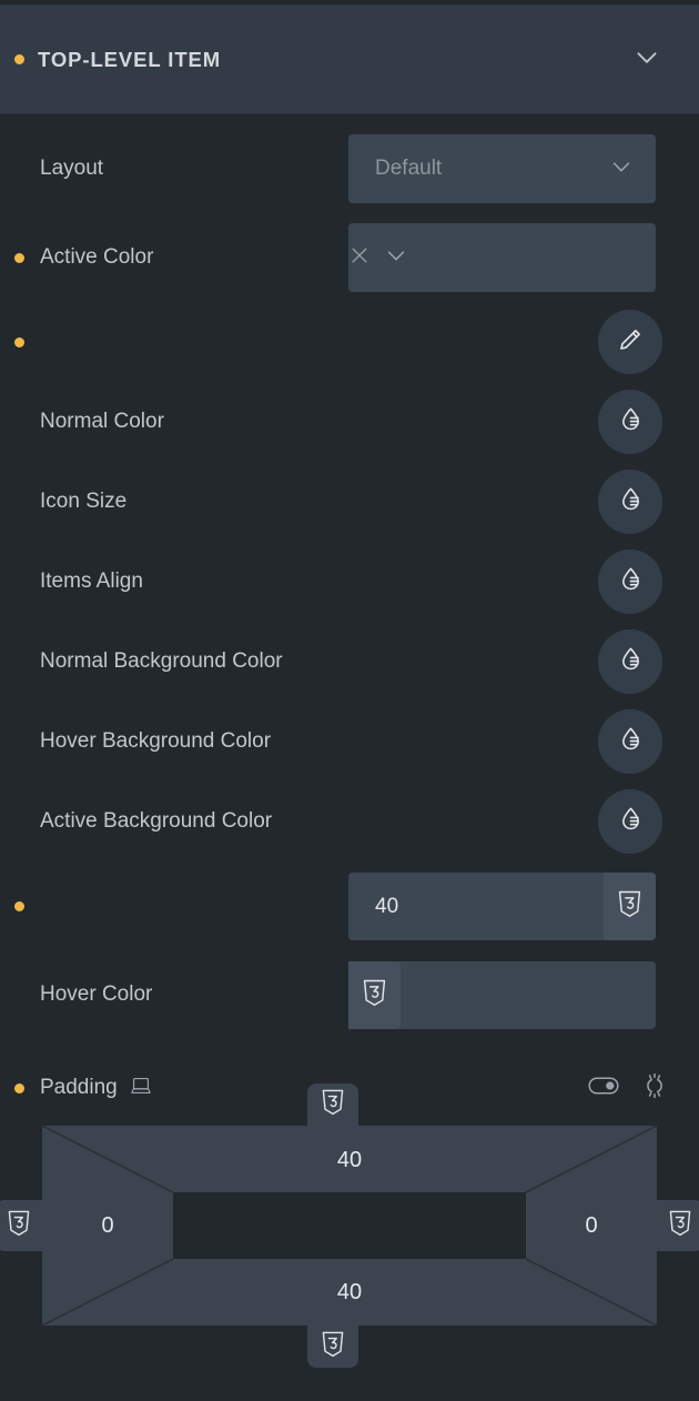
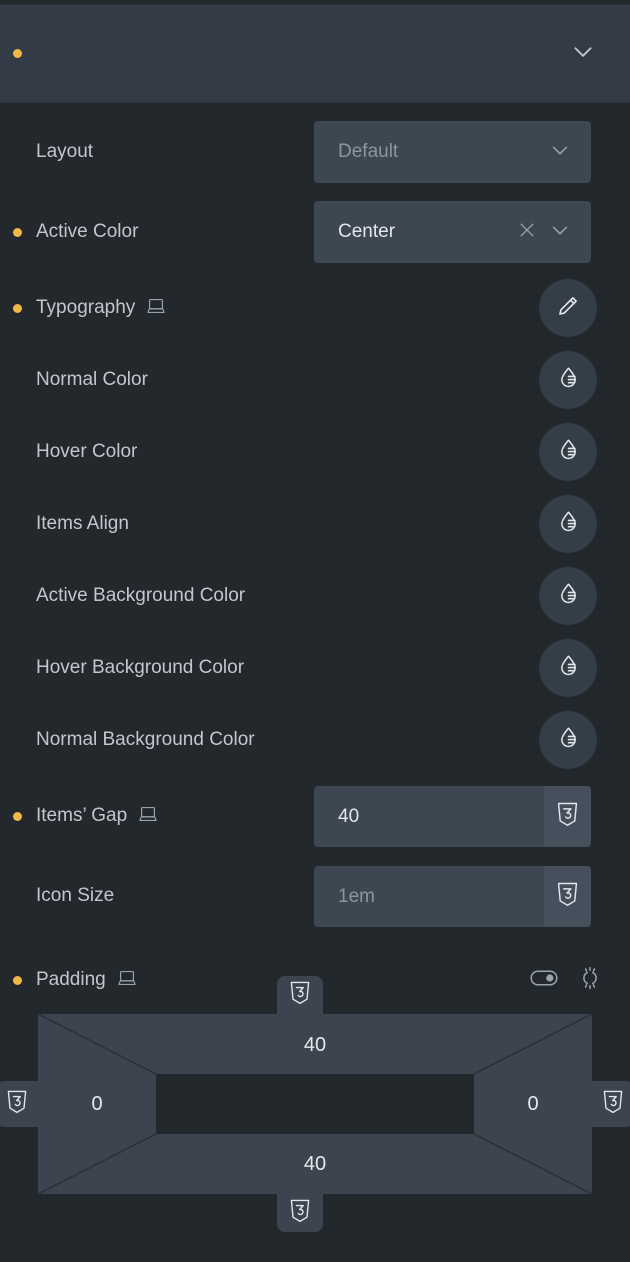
- TOP-LEVEL ITEM
  Layout
  Default
  Active Color
+ Center
+ Typography
  Normal Color
- Icon Size
+ Hover Color
  Items Align
- Normal Background Color
+ Active Background Color
  Hover Background Color
- Active Background Color
+ Normal Background Color
+ Items’ Gap
  40
- Hover Color
+ Icon Size
+ 1em
  Padding
  40
  40
  0
  0
